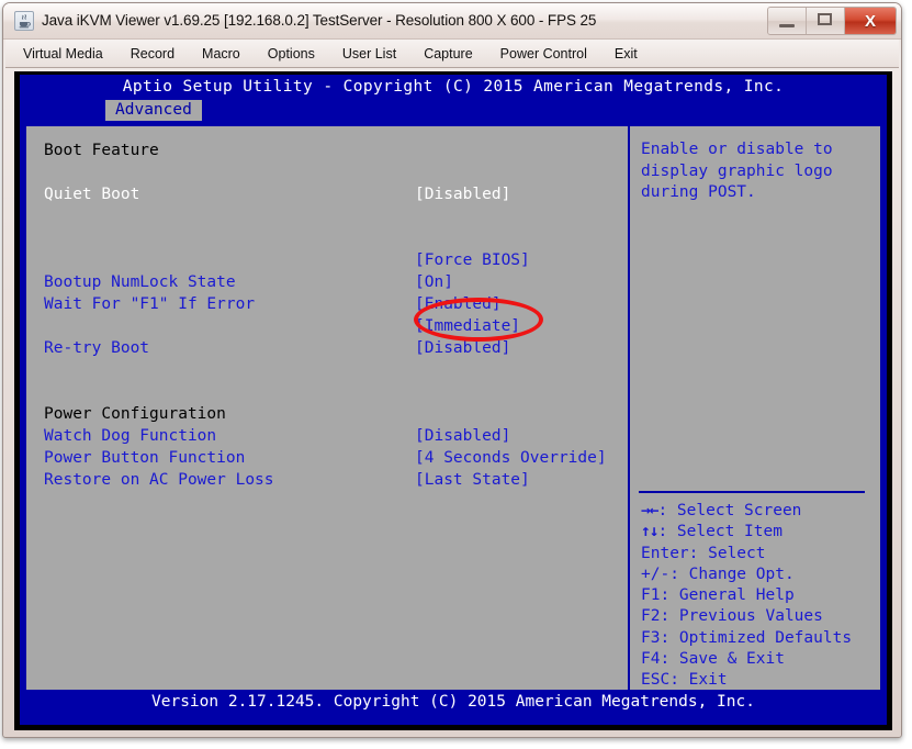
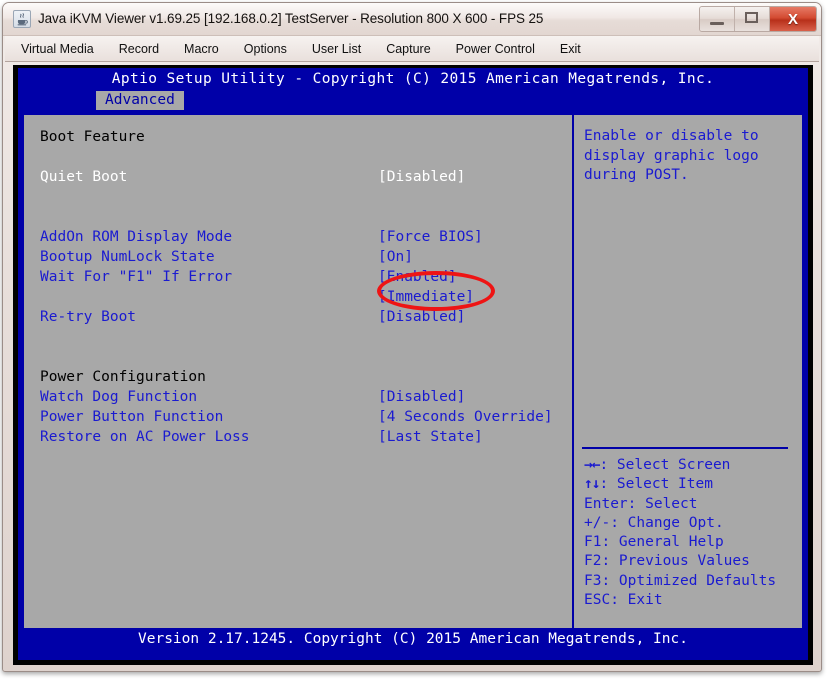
  Java iKVM Viewer v1.69.25 [192.168.0.2] TestServer - Resolution 800 X 600 - FPS 25
  X
  Virtual Media
  Record
  Macro
  Options
  User List
  Capture
  Power Control
  Exit
  Aptio Setup Utility - Copyright (C) 2015 American Megatrends, Inc.
  Advanced
  Boot Feature
  Quiet Boot
  [Disabled]
+ AddOn ROM Display Mode
  [Force BIOS]
  Bootup NumLock State
  [On]
  Wait For "F1" If Error
  [Enabled]
  [Immediate]
  Re-try Boot
  [Disabled]
  Power Configuration
  Watch Dog Function
  [Disabled]
  Power Button Function
  [4 Seconds Override]
  Restore on AC Power Loss
  [Last State]
  Enable or disable to display graphic logo during POST.
  →←: Select Screen
  ↑↓: Select Item
  Enter: Select
  +/-: Change Opt.
  F1: General Help
  F2: Previous Values
  F3: Optimized Defaults
- F4: Save & Exit
  ESC: Exit
  Version 2.17.1245. Copyright (C) 2015 American Megatrends, Inc.
